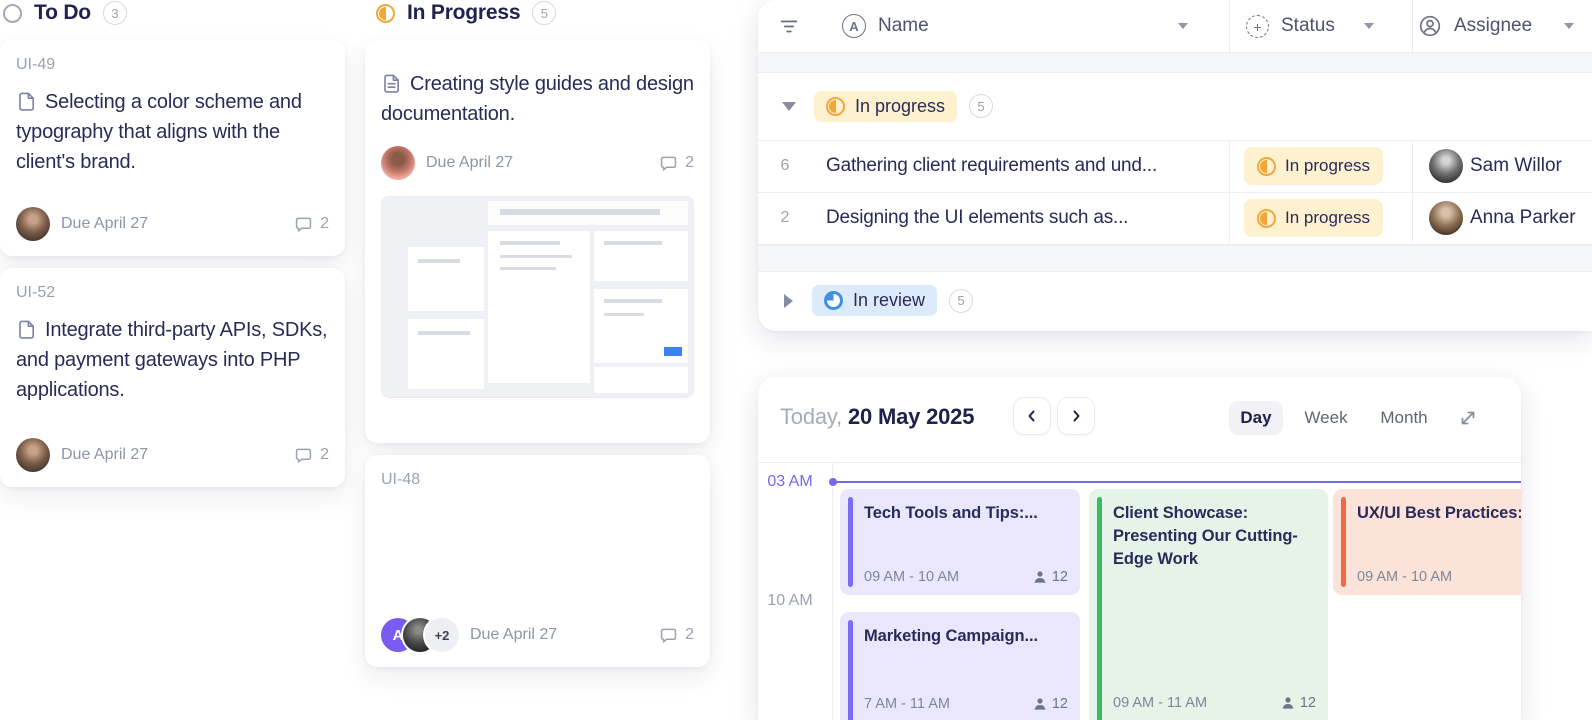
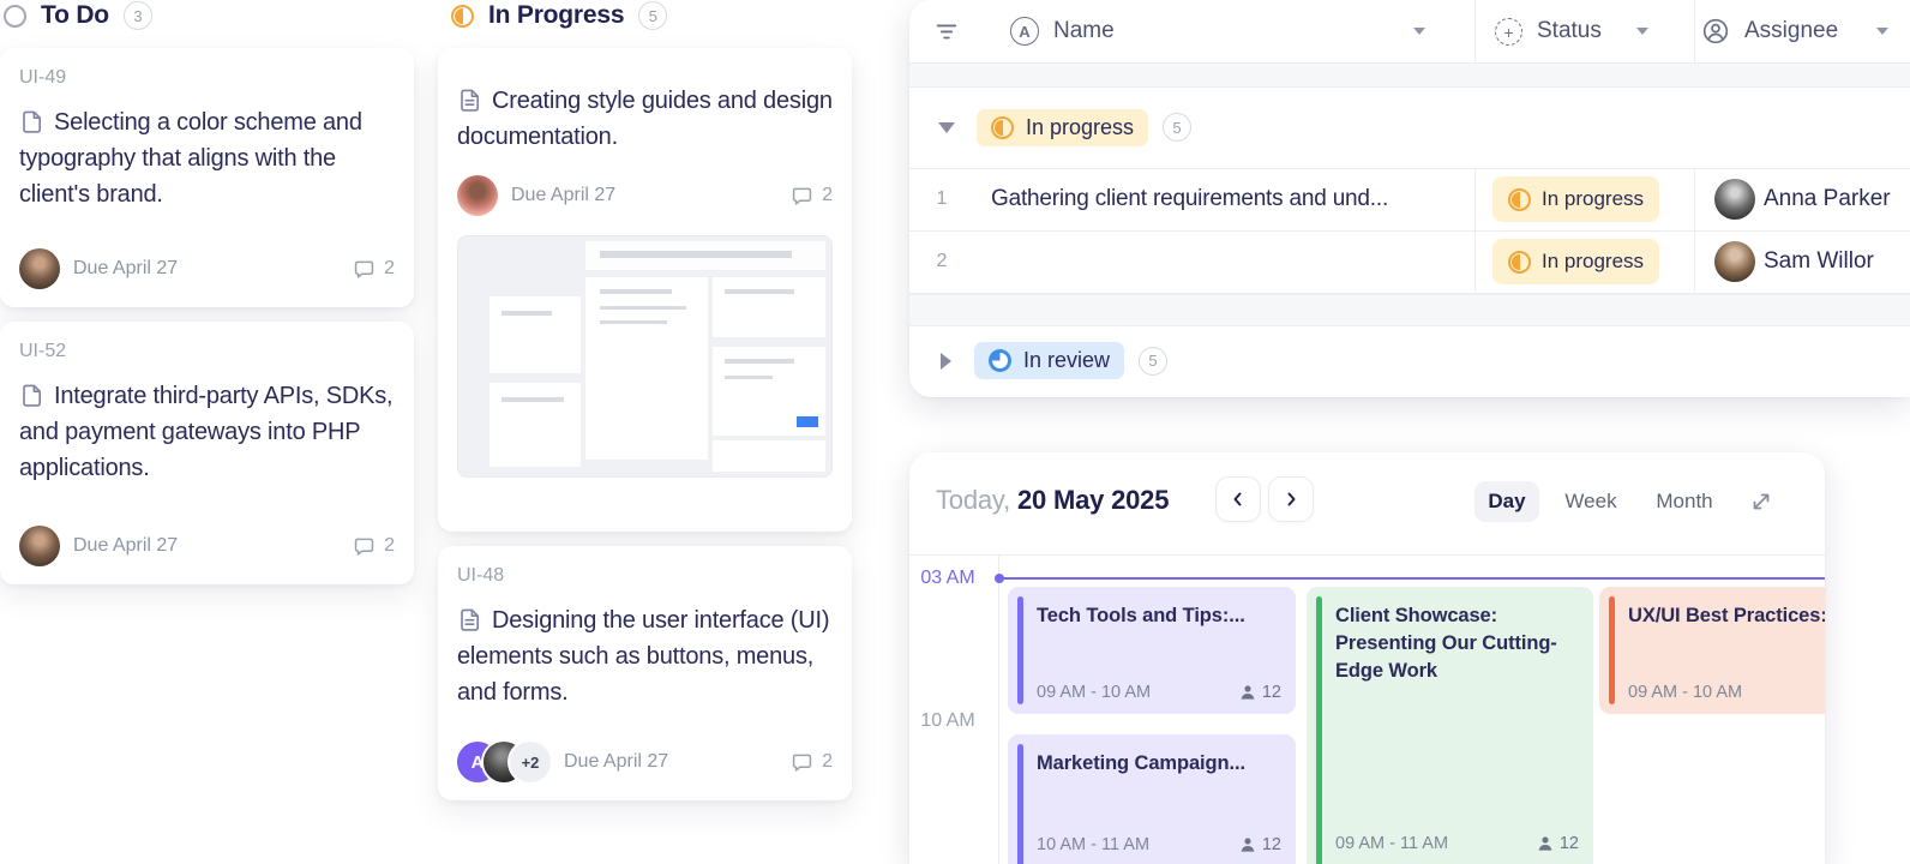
  To Do
  3
  UI-49
  Selecting a color scheme and typography that aligns with the client's brand.
  Due April 27
  2
  UI-52
  Integrate third-party APIs, SDKs, and payment gateways into PHP applications.
  Due April 27
  2
  In Progress
  5
  Creating style guides and design documentation.
  Due April 27
  2
  UI-48
+ Designing the user interface (UI) elements such as buttons, menus, and forms.
  A
  +2
  Due April 27
  2
  A
  Name
  +
  Status
  Assignee
  In progress
  5
- 6
+ 1
  Gathering client requirements and und...
  In progress
- Sam Willor
+ Anna Parker
  2
- Designing the UI elements such as...
  In progress
- Anna Parker
+ Sam Willor
  In review
  5
  Today, 20 May 2025
  Day
  Week
  Month
  03 AM
  10 AM
  Tech Tools and Tips:...
  09 AM - 10 AM
  12
  Client Showcase: Presenting Our Cutting-Edge Work
  09 AM - 11 AM
  12
  UX/UI Best Practices:
  09 AM - 10 AM
  Marketing Campaign...
- 7 AM - 11 AM
+ 10 AM - 11 AM
  12
